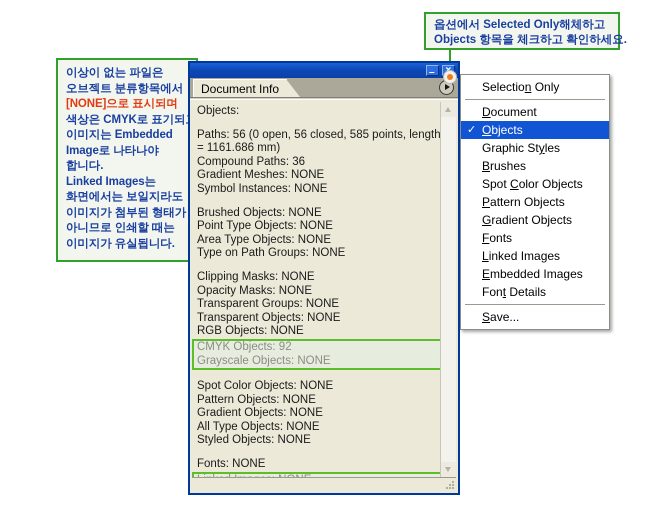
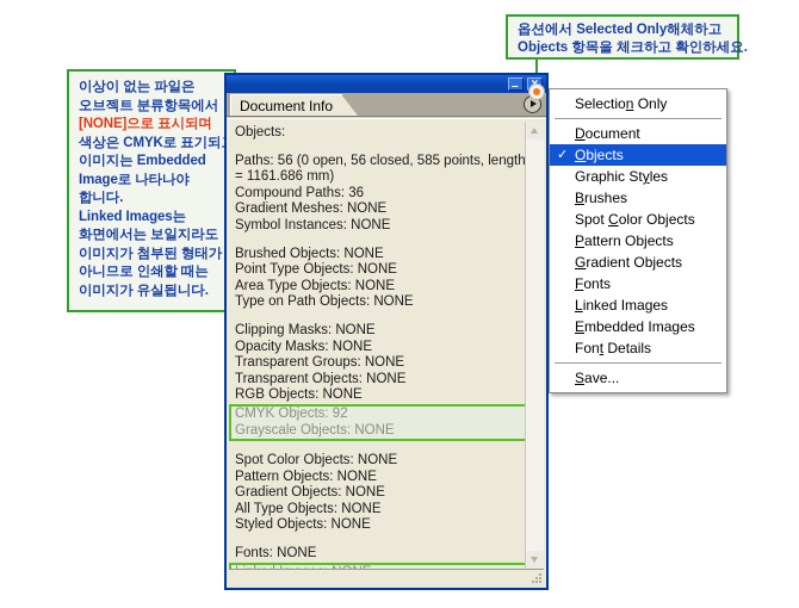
  옵션에서 Selected Only해체하고
  Objects 항목을 체크하고 확인하세요.
  이상이 없는 파일은
  오브젝트 분류항목에서
  [NONE]으로 표시되며
  색상은 CMYK로 표기되
  이미지는 Embedded
  Image로 나타나야
  합니다.
  Linked Images는
  화면에서는 보일지라도
  이미지가 첨부된 형태가
  아니므로 인쇄할 때는
  이미지가 유실됩니다.
  –
  Document Info
  Objects:
  Paths: 56 (0 open, 56 closed, 585 points, length
  = 1161.686 mm)
  Compound Paths: 36
  Gradient Meshes: NONE
  Symbol Instances: NONE
  Brushed Objects: NONE
  Point Type Objects: NONE
  Area Type Objects: NONE
- Type on Path Groups: NONE
+ Type on Path Objects: NONE
  Clipping Masks: NONE
  Opacity Masks: NONE
  Transparent Groups: NONE
  Transparent Objects: NONE
  RGB Objects: NONE
  CMYK Objects: 92
  Grayscale Objects: NONE
  Spot Color Objects: NONE
  Pattern Objects: NONE
  Gradient Objects: NONE
  All Type Objects: NONE
  Styled Objects: NONE
  Fonts: NONE
  Selection Only
  Document
  ✓
  Objects
  Graphic Styles
  Brushes
  Spot Color Objects
  Pattern Objects
  Gradient Objects
  Fonts
  Linked Images
  Embedded Images
  Font Details
  Save...
